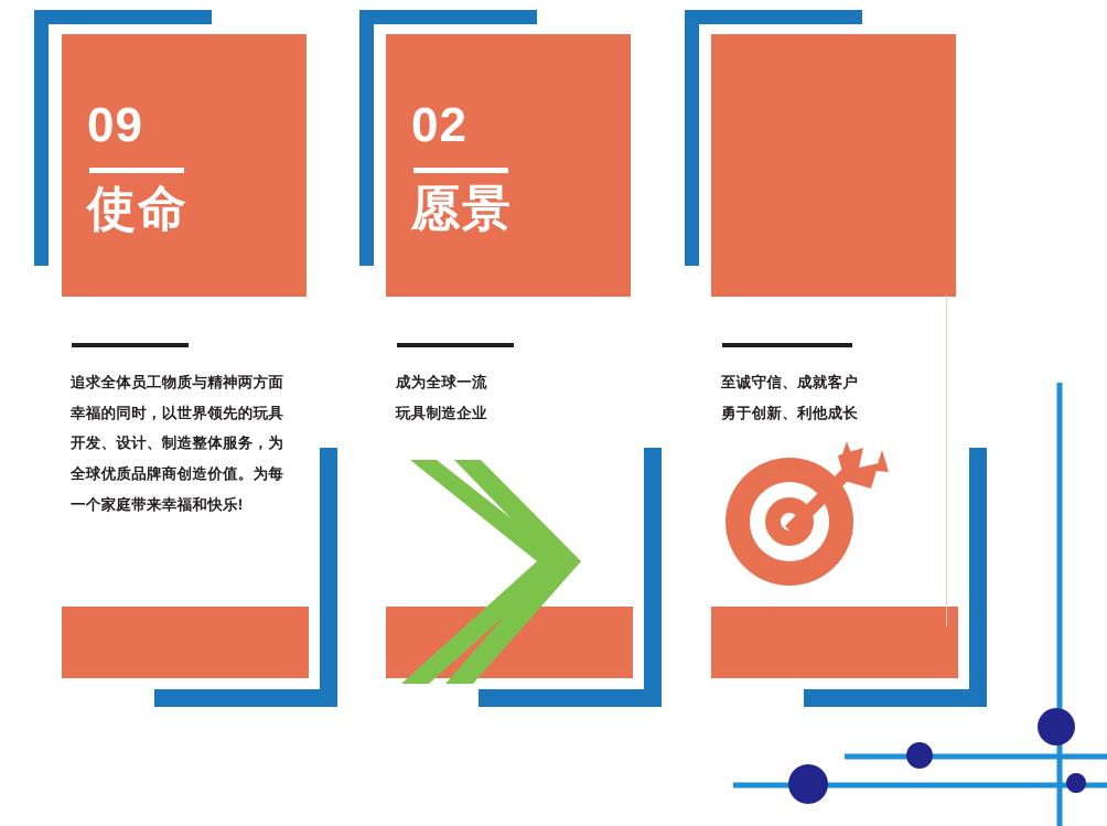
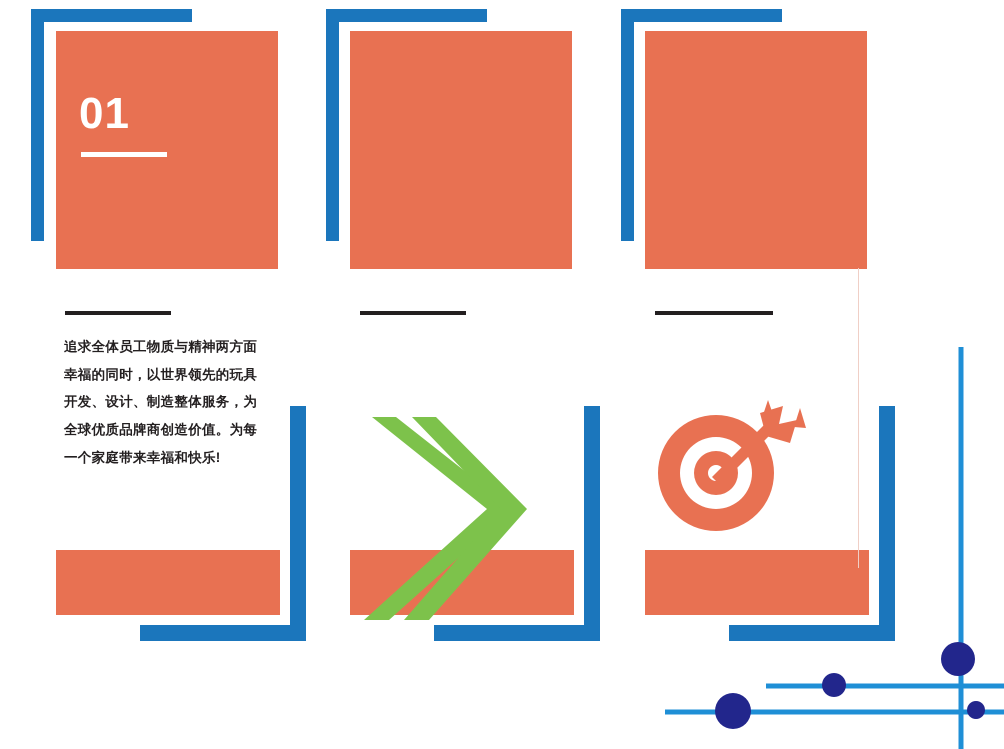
- 09
+ 01
- 使命
  追求全体员工物质与精神两方面幸福的同时，以世界领先的玩具开发、设计、制造整体服务，为全球优质品牌商创造价值。为每一个家庭带来幸福和快乐!
- 02
- 愿景
- 成为全球一流
- 玩具制造企业
- 至诚守信、成就客户
- 勇于创新、利他成长
